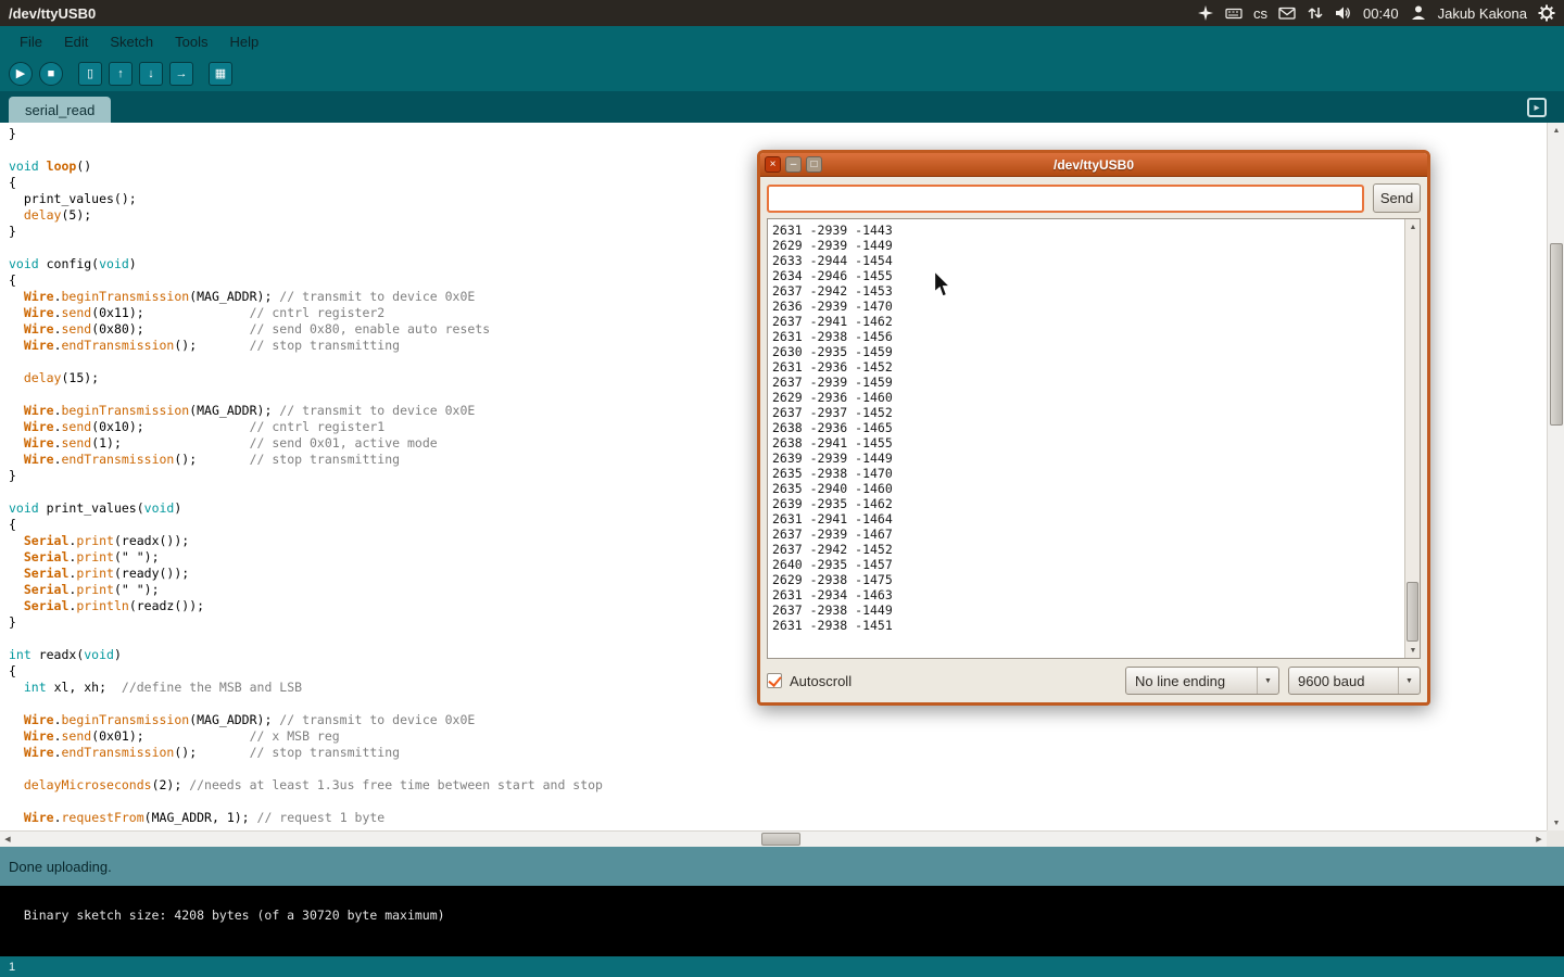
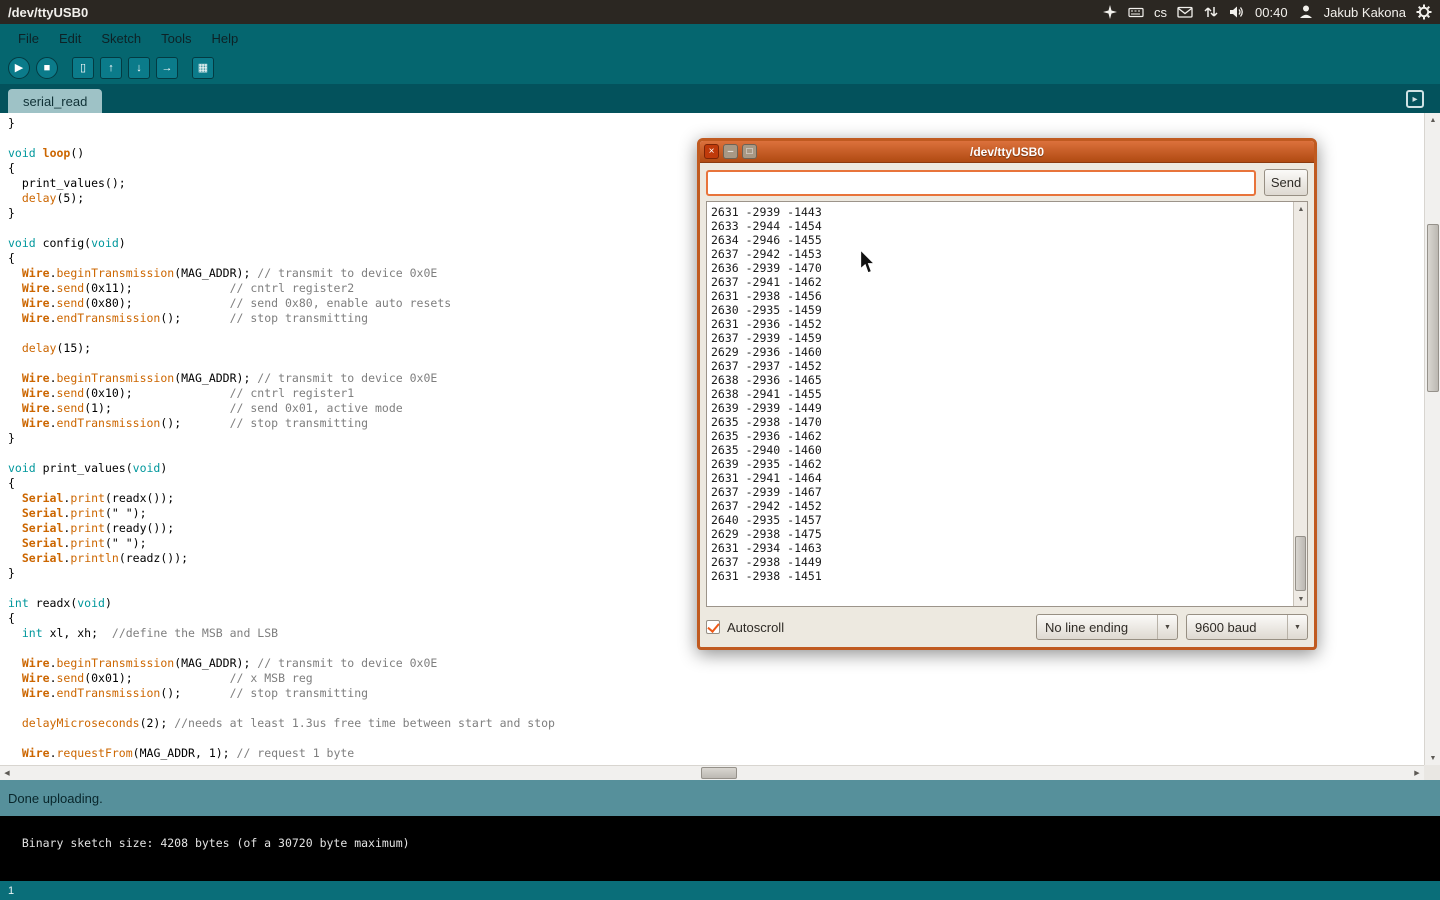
  /dev/ttyUSB0
  cs
  00:40
  Jakub Kakona
  File
  Edit
  Sketch
  Tools
  Help
  ▶
  ■
  ▯
  ↑
  ↓
  →
  ▦
  serial_read
  ▸
  }
  void loop()
  {
  print_values();
  delay(5);
  }
  void config(void)
  {
  Wire.beginTransmission(MAG_ADDR); // transmit to device 0x0E
  Wire.send(0x11); // cntrl register2
  Wire.send(0x80); // send 0x80, enable auto resets
  Wire.endTransmission(); // stop transmitting
  delay(15);
  Wire.beginTransmission(MAG_ADDR); // transmit to device 0x0E
  Wire.send(0x10); // cntrl register1
  Wire.send(1); // send 0x01, active mode
  Wire.endTransmission(); // stop transmitting
  }
  void print_values(void)
  {
  Serial.print(readx());
  Serial.print(" ");
  Serial.print(ready());
  Serial.print(" ");
  Serial.println(readz());
  }
  int readx(void)
  {
  int xl, xh; //define the MSB and LSB
  Wire.beginTransmission(MAG_ADDR); // transmit to device 0x0E
  Wire.send(0x01); // x MSB reg
  Wire.endTransmission(); // stop transmitting
  delayMicroseconds(2); //needs at least 1.3us free time between start and stop
  Wire.requestFrom(MAG_ADDR, 1); // request 1 byte
  Done uploading.
  Binary sketch size: 4208 bytes (of a 30720 byte maximum)
  1
  ×
  –
  □
  /dev/ttyUSB0
  Send
  2631 -2939 -1443
- 2629 -2939 -1449
  2633 -2944 -1454
  2634 -2946 -1455
  2637 -2942 -1453
  2636 -2939 -1470
  2637 -2941 -1462
  2631 -2938 -1456
  2630 -2935 -1459
  2631 -2936 -1452
  2637 -2939 -1459
  2629 -2936 -1460
  2637 -2937 -1452
  2638 -2936 -1465
  2638 -2941 -1455
  2639 -2939 -1449
  2635 -2938 -1470
+ 2635 -2936 -1462
  2635 -2940 -1460
  2639 -2935 -1462
  2631 -2941 -1464
  2637 -2939 -1467
  2637 -2942 -1452
  2640 -2935 -1457
  2629 -2938 -1475
  2631 -2934 -1463
  2637 -2938 -1449
  2631 -2938 -1451
  Autoscroll
  No line ending
  9600 baud
